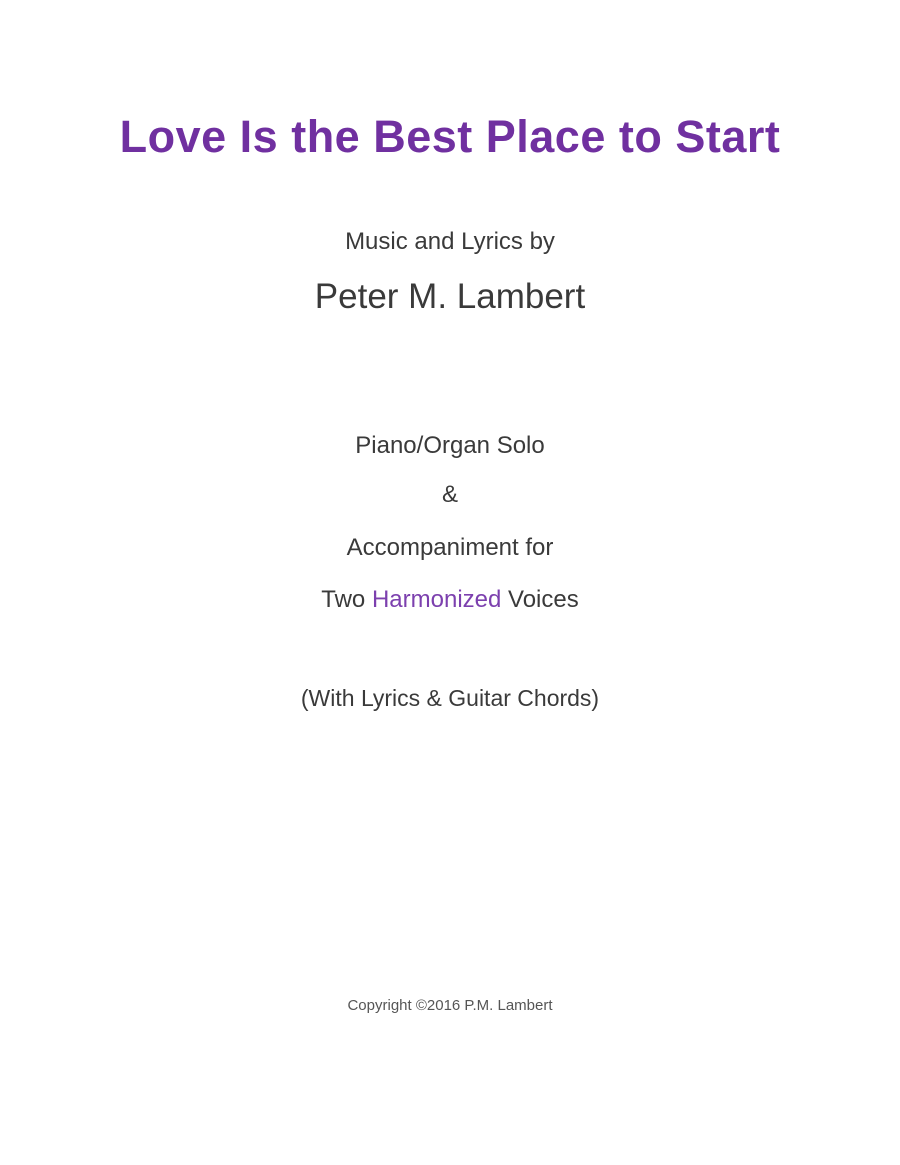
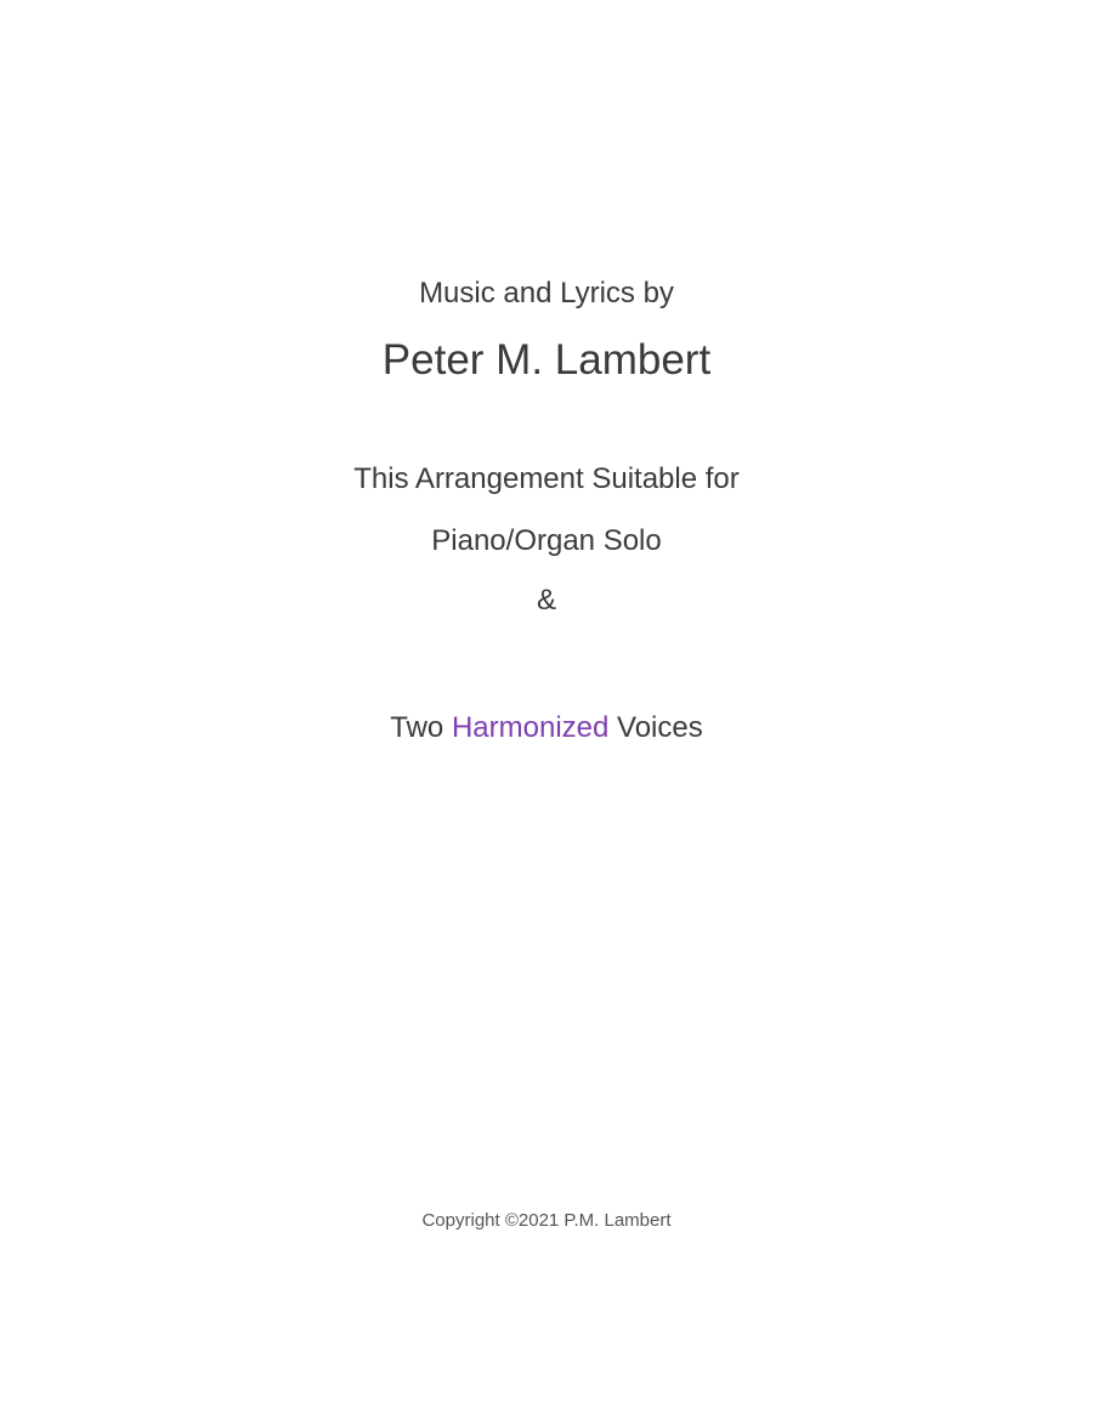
- Love Is the Best Place to Start
  Music and Lyrics by
  Peter M. Lambert
+ This Arrangement Suitable for
  Piano/Organ Solo
  &
- Accompaniment for
  Two Harmonized Voices
- (With Lyrics & Guitar Chords)
- Copyright ©2016 P.M. Lambert
+ Copyright ©2021 P.M. Lambert
